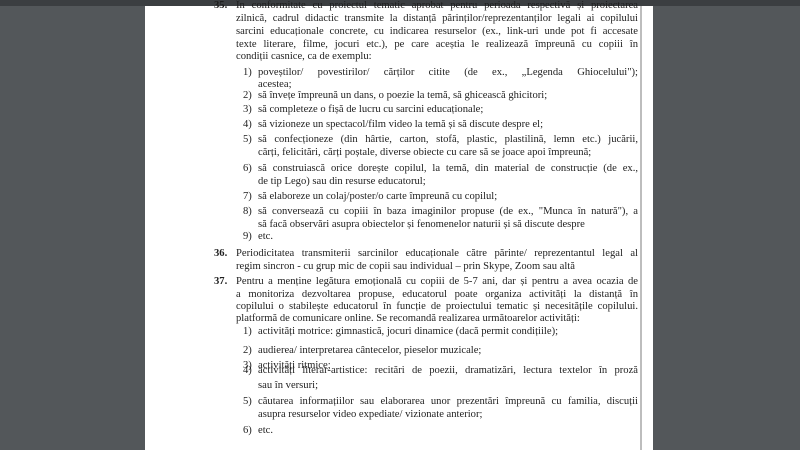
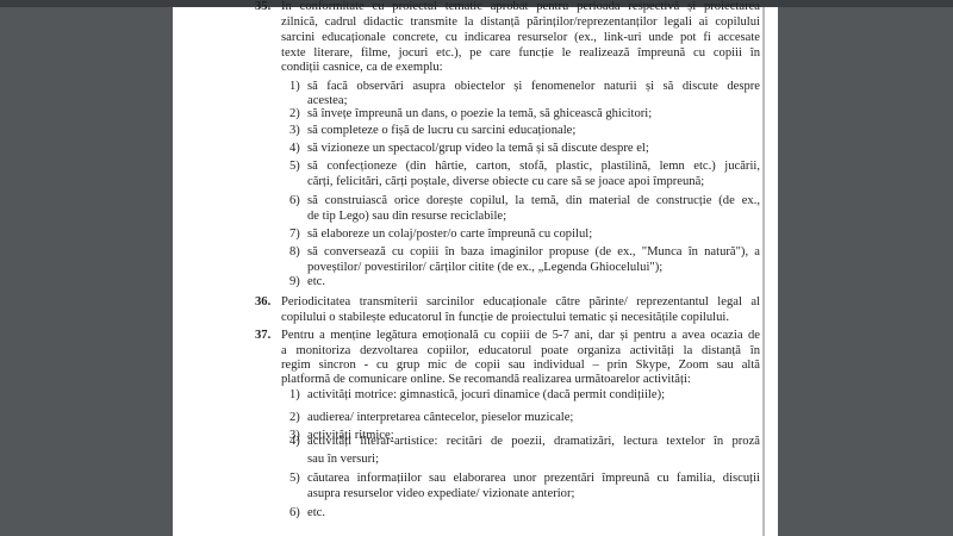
  35.
  În conformitate cu proiectul tematic aprobat pentru perioada respectivă și proiectarea
  zilnică, cadrul didactic transmite la distanță părinților/reprezentanților legali ai copilului
  sarcini educaționale concrete, cu indicarea resurselor (ex., link-uri unde pot fi accesate
- texte literare, filme, jocuri etc.), pe care aceștia le realizează împreună cu copiii în
+ texte literare, filme, jocuri etc.), pe care funcție le realizează împreună cu copiii în
  condiții casnice, ca de exemplu:
  1)
- poveștilor/ povestirilor/ cărților citite (de ex., „Legenda Ghiocelului");
+ să facă observări asupra obiectelor și fenomenelor naturii și să discute despre
  acestea;
  2)
  să învețe împreună un dans, o poezie la temă, să ghicească ghicitori;
  3)
  să completeze o fișă de lucru cu sarcini educaționale;
  4)
- să vizioneze un spectacol/film video la temă și să discute despre el;
+ să vizioneze un spectacol/grup video la temă și să discute despre el;
  5)
  să confecționeze (din hârtie, carton, stofă, plastic, plastilină, lemn etc.) jucării,
  cărți, felicitări, cărți poștale, diverse obiecte cu care să se joace apoi împreună;
  6)
  să construiască orice dorește copilul, la temă, din material de construcție (de ex.,
- de tip Lego) sau din resurse educatorul;
+ de tip Lego) sau din resurse reciclabile;
  7)
  să elaboreze un colaj/poster/o carte împreună cu copilul;
  8)
  să conversează cu copiii în baza imaginilor propuse (de ex., "Munca în natură"), a
- să facă observări asupra obiectelor și fenomenelor naturii și să discute despre
+ poveștilor/ povestirilor/ cărților citite (de ex., „Legenda Ghiocelului");
  9)
  etc.
  36.
  Periodicitatea transmiterii sarcinilor educaționale către părinte/ reprezentantul legal al
- regim sincron - cu grup mic de copii sau individual – prin Skype, Zoom sau altă
+ copilului o stabilește educatorul în funcție de proiectului tematic și necesitățile copilului.
  37.
  Pentru a menține legătura emoțională cu copiii de 5-7 ani, dar și pentru a avea ocazia de
- a monitoriza dezvoltarea propuse, educatorul poate organiza activități la distanță în
+ a monitoriza dezvoltarea copiilor, educatorul poate organiza activități la distanță în
- copilului o stabilește educatorul în funcție de proiectului tematic și necesitățile copilului.
+ regim sincron - cu grup mic de copii sau individual – prin Skype, Zoom sau altă
  platformă de comunicare online. Se recomandă realizarea următoarelor activități:
  1)
  activități motrice: gimnastică, jocuri dinamice (dacă permit condițiile);
  2)
  audierea/ interpretarea cântecelor, pieselor muzicale;
  3)
  activități ritmice;
  4)
  activități literar-artistice: recitări de poezii, dramatizări, lectura textelor în proză
  sau în versuri;
  5)
  căutarea informațiilor sau elaborarea unor prezentări împreună cu familia, discuții
  asupra resurselor video expediate/ vizionate anterior;
  6)
  etc.
